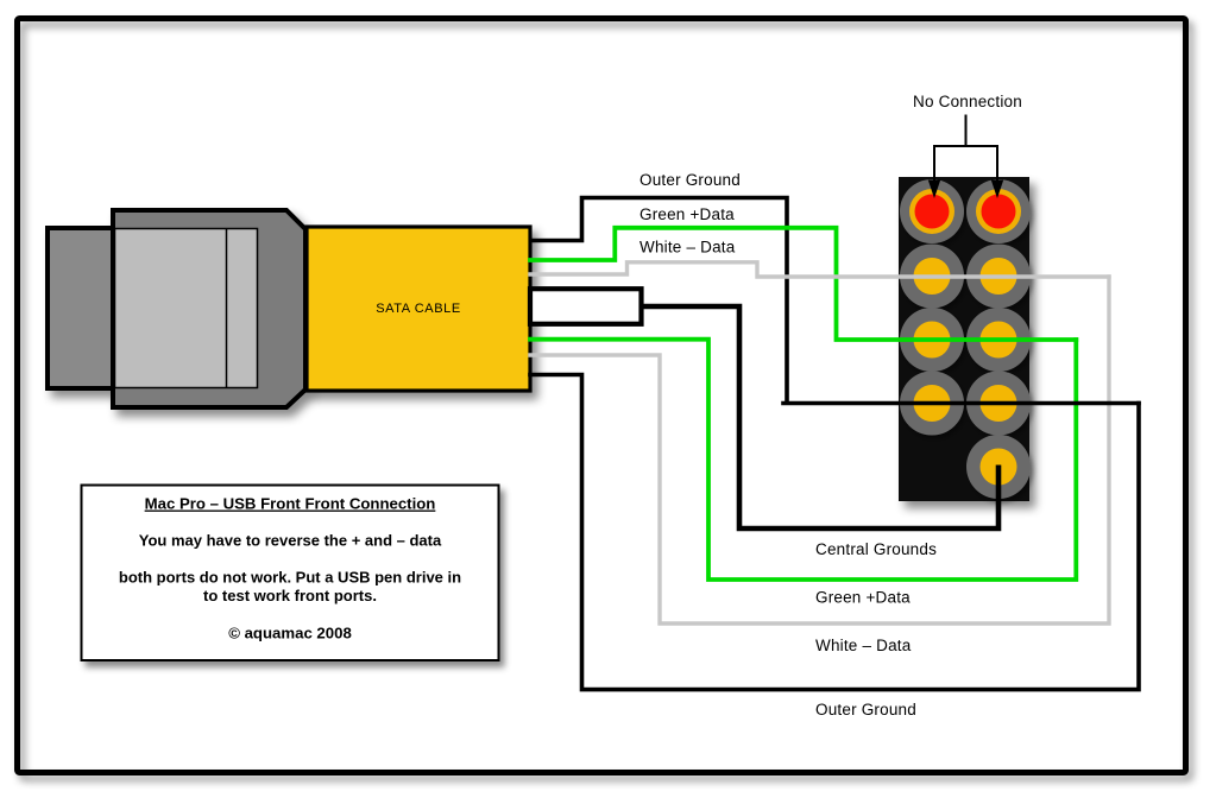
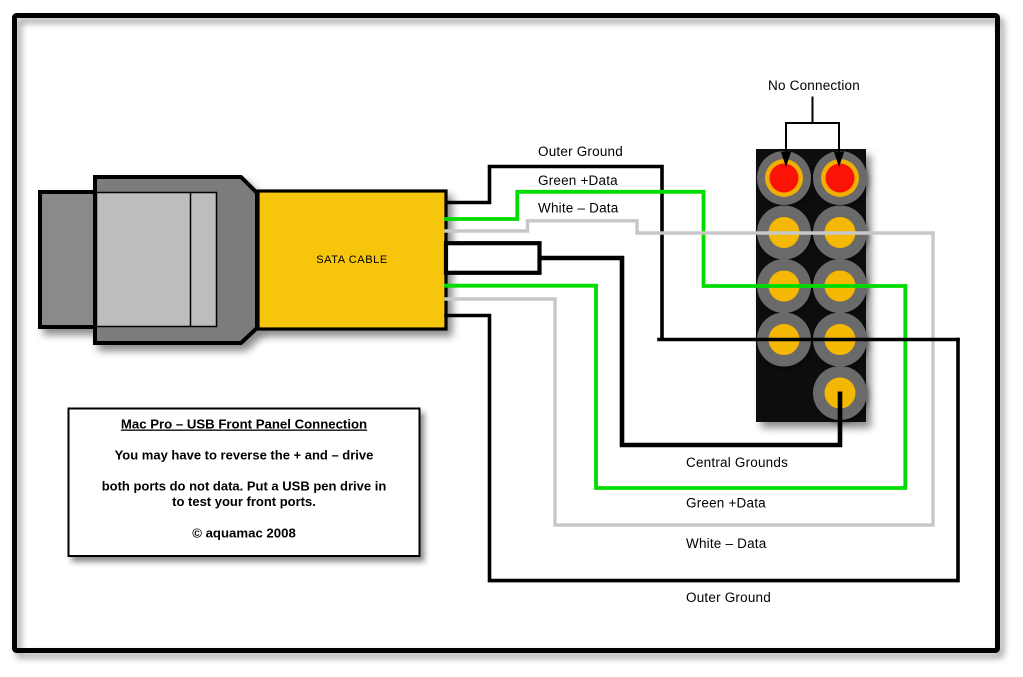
  SATA CABLE
  No Connection
  Outer Ground
  Green +Data
  White – Data
  Central Grounds
  Green +Data
  White – Data
  Outer Ground
- Mac Pro – USB Front Front Connection
+ Mac Pro – USB Front Panel Connection
- You may have to reverse the + and – data
+ You may have to reverse the + and – drive
- both ports do not work. Put a USB pen drive in
+ both ports do not data. Put a USB pen drive in
- to test work front ports.
+ to test your front ports.
  © aquamac 2008
